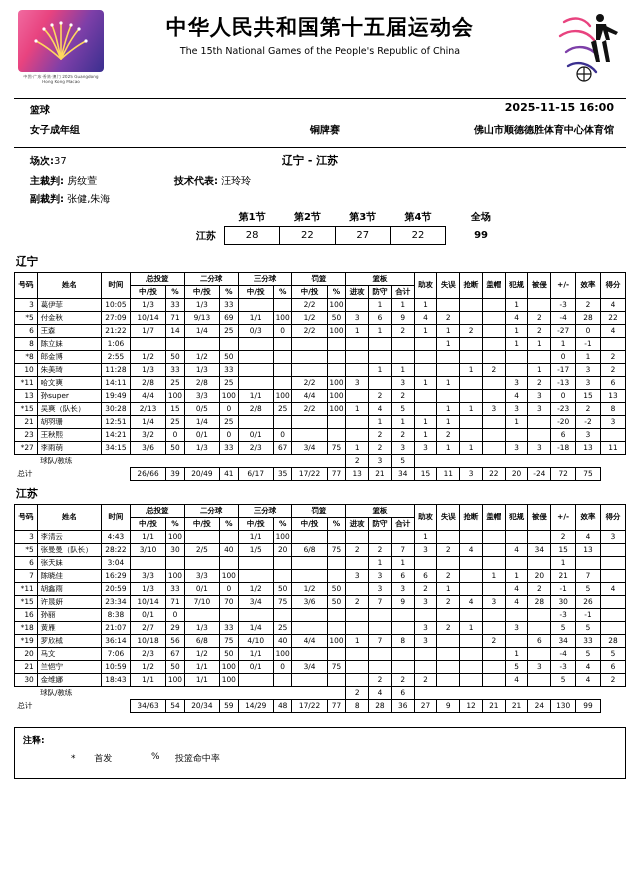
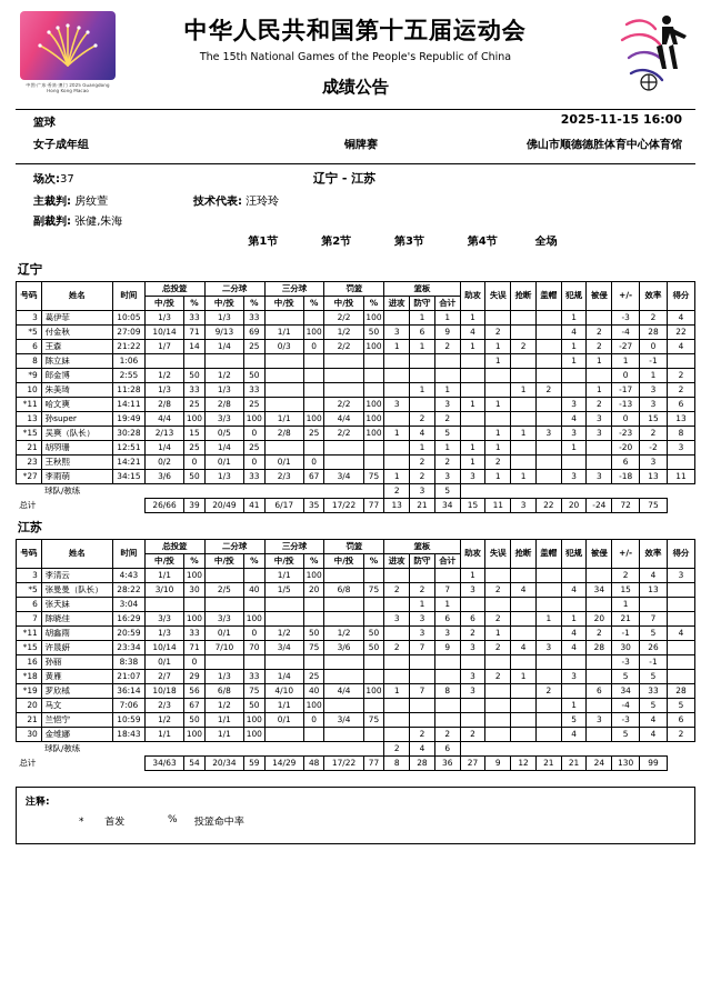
  中华人民共和国第十五届运动会
  The 15th National Games of the People's Republic of China
+ 成绩公告
  篮球
  女子成年组
  铜牌赛
  2025-11-15 16:00
  佛山市顺德德胜体育中心体育馆
  场次:37
  辽宁 - 江苏
  主裁判: 房纹萱
  技术代表: 汪玲玲
  副裁判: 张健,朱海
  	第1节	第2节	第3节	第4节	全场
- 江苏	28	22	27	22	99
  辽宁
  号码	姓名	时间	总投篮	二分球	三分球	罚篮	篮板	助攻	失误	抢断	盖帽	犯规	被侵	+/-	效率	得分
  中/投	%	中/投	%	中/投	%	中/投	%	进攻	防守	合计
  3	葛伊菲	10:05	1/3	33	1/3	33			2/2	100		1	1	1				1		-3	2	4
  *5	付金秋	27:09	10/14	71	9/13	69	1/1	100	1/2	50	3	6	9	4	2			4	2	-4	28	22
  6	王森	21:22	1/7	14	1/4	25	0/3	0	2/2	100	1	1	2	1	1	2		1	2	-27	0	4
  8	陈立妹	1:06													1			1	1	1	-1
- *8	郎金博	2:55	1/2	50	1/2	50														0	1	2
+ *9	郎金博	2:55	1/2	50	1/2	50														0	1	2
  10	朱美琦	11:28	1/3	33	1/3	33						1	1			1	2		1	-17	3	2
  *11	哈文爽	14:11	2/8	25	2/8	25			2/2	100	3		3	1	1			3	2	-13	3	6
  13	孙super	19:49	4/4	100	3/3	100	1/1	100	4/4	100		2	2					4	3	0	15	13
  *15	吴爽（队长）	30:28	2/13	15	0/5	0	2/8	25	2/2	100	1	4	5		1	1	3	3	3	-23	2	8
  21	胡羽珊	12:51	1/4	25	1/4	25						1	1	1	1			1		-20	-2	3
- 23	王秋熙	14:21	3/2	0	0/1	0	0/1	0				2	2	1	2					6	3
+ 23	王秋熙	14:21	0/2	0	0/1	0	0/1	0				2	2	1	2					6	3
  *27	李雨萌	34:15	3/6	50	1/3	33	2/3	67	3/4	75	1	2	3	3	1	1		3	3	-18	13	11
  	球队/教练									2	3	5
  总计	26/66	39	20/49	41	6/17	35	17/22	77	13	21	34	15	11	3	22	20	-24	72	75
  江苏
  号码	姓名	时间	总投篮	二分球	三分球	罚篮	篮板	助攻	失误	抢断	盖帽	犯规	被侵	+/-	效率	得分
  中/投	%	中/投	%	中/投	%	中/投	%	进攻	防守	合计
  3	李清云	4:43	1/1	100			1/1	100						1						2	4	3
  *5	张曼曼（队长）	28:22	3/10	30	2/5	40	1/5	20	6/8	75	2	2	7	3	2	4		4	34	15	13
  6	张天妹	3:04										1	1							1
  7	陈晓佳	16:29	3/3	100	3/3	100					3	3	6	6	2		1	1	20	21	7
  *11	胡鑫雨	20:59	1/3	33	0/1	0	1/2	50	1/2	50		3	3	2	1			4	2	-1	5	4
  *15	许晨妍	23:34	10/14	71	7/10	70	3/4	75	3/6	50	2	7	9	3	2	4	3	4	28	30	26
  16	孙丽	8:38	0/1	0																-3	-1
  *18	黄雁	21:07	2/7	29	1/3	33	1/4	25						3	2	1		3		5	5
  *19	罗欣棫	36:14	10/18	56	6/8	75	4/10	40	4/4	100	1	7	8	3			2		6	34	33	28
  20	马文	7:06	2/3	67	1/2	50	1/1	100										1		-4	5	5
  21	兰悒宁	10:59	1/2	50	1/1	100	0/1	0	3/4	75								5	3	-3	4	6
  30	金维娜	18:43	1/1	100	1/1	100						2	2	2				4		5	4	2
  	球队/教练									2	4	6
  总计	34/63	54	20/34	59	14/29	48	17/22	77	8	28	36	27	9	12	21	21	24	130	99
  注释:
  * 首发
  %
  投篮命中率
